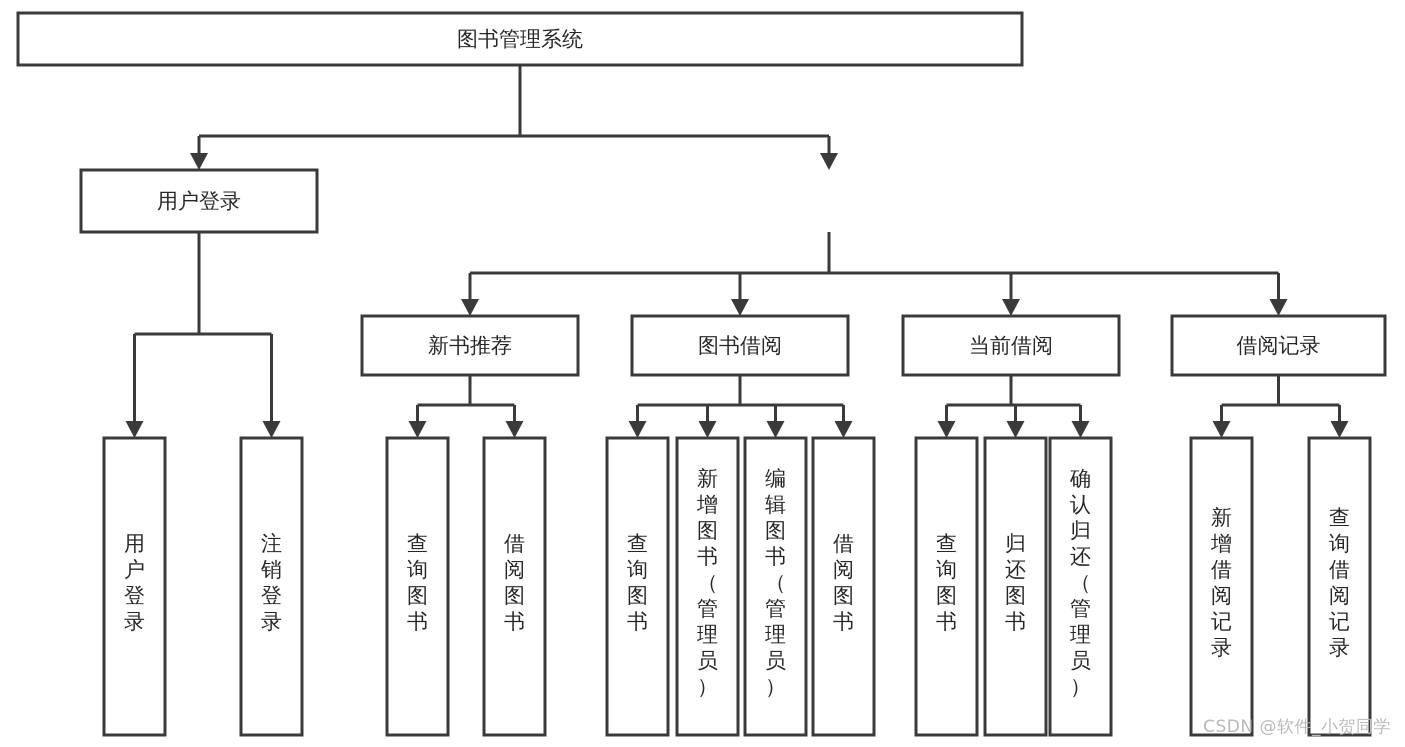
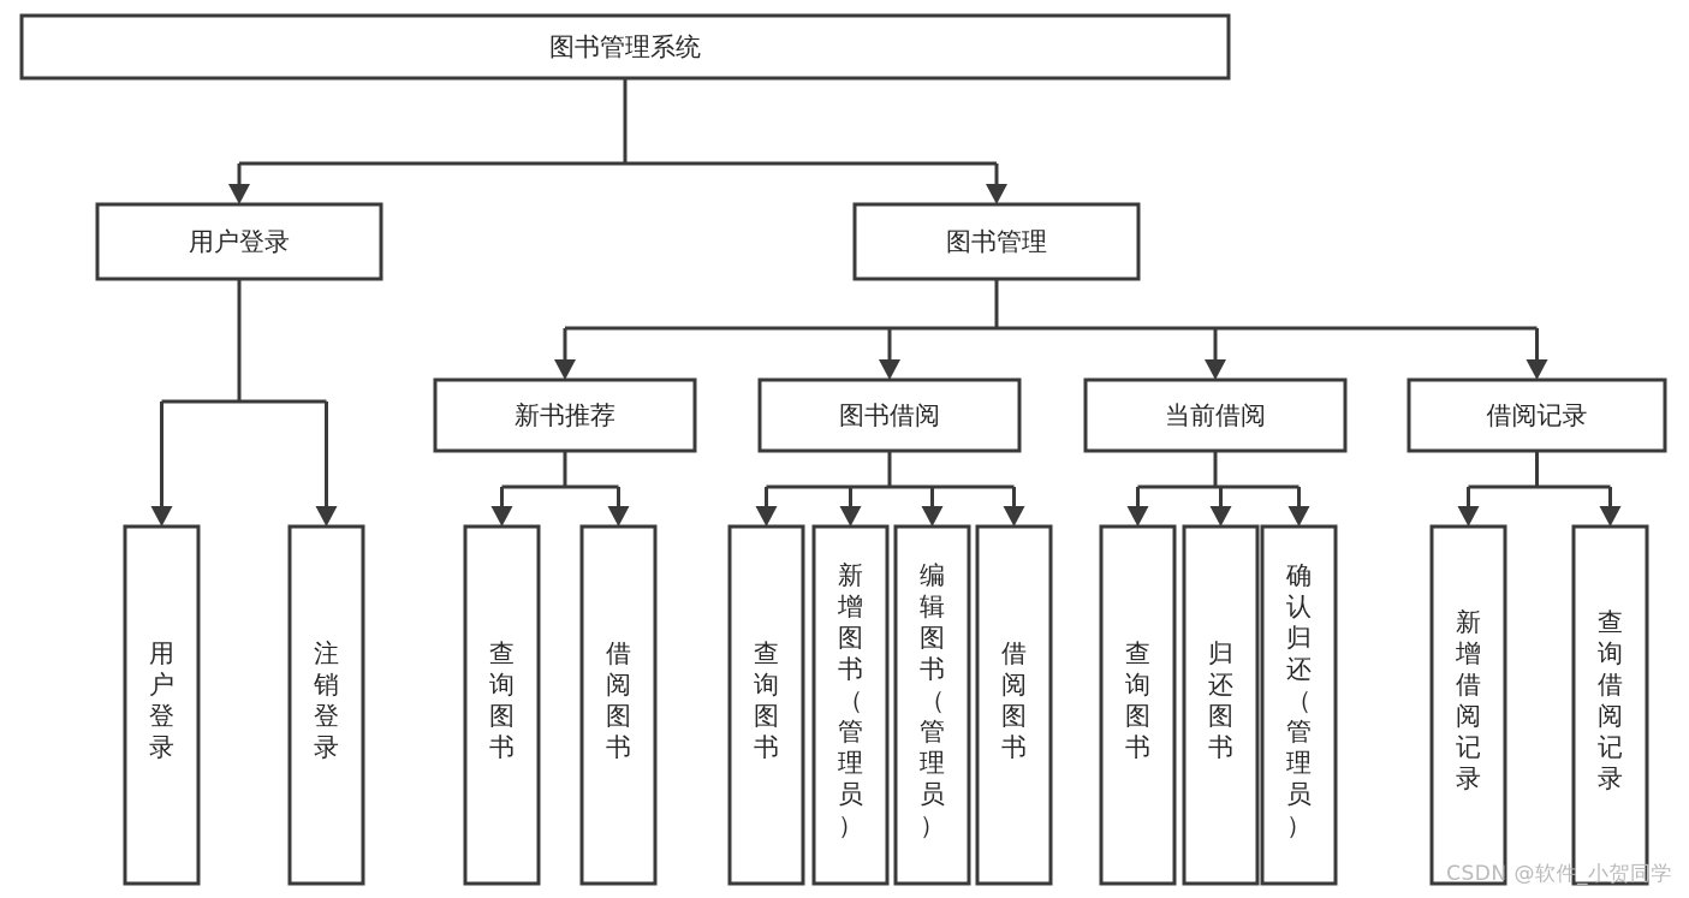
  图书管理系统
  用户登录
+ 图书管理
  新书推荐
  图书借阅
  当前借阅
  借阅记录
  用户登录
  注销登录
  查询图书
  借阅图书
  查询图书
  新增图书（管理员）
  编辑图书（管理员）
  借阅图书
  查询图书
  归还图书
  确认归还（管理员）
  新增借阅记录
  查询借阅记录
  CSDN @软件_小贺同学
